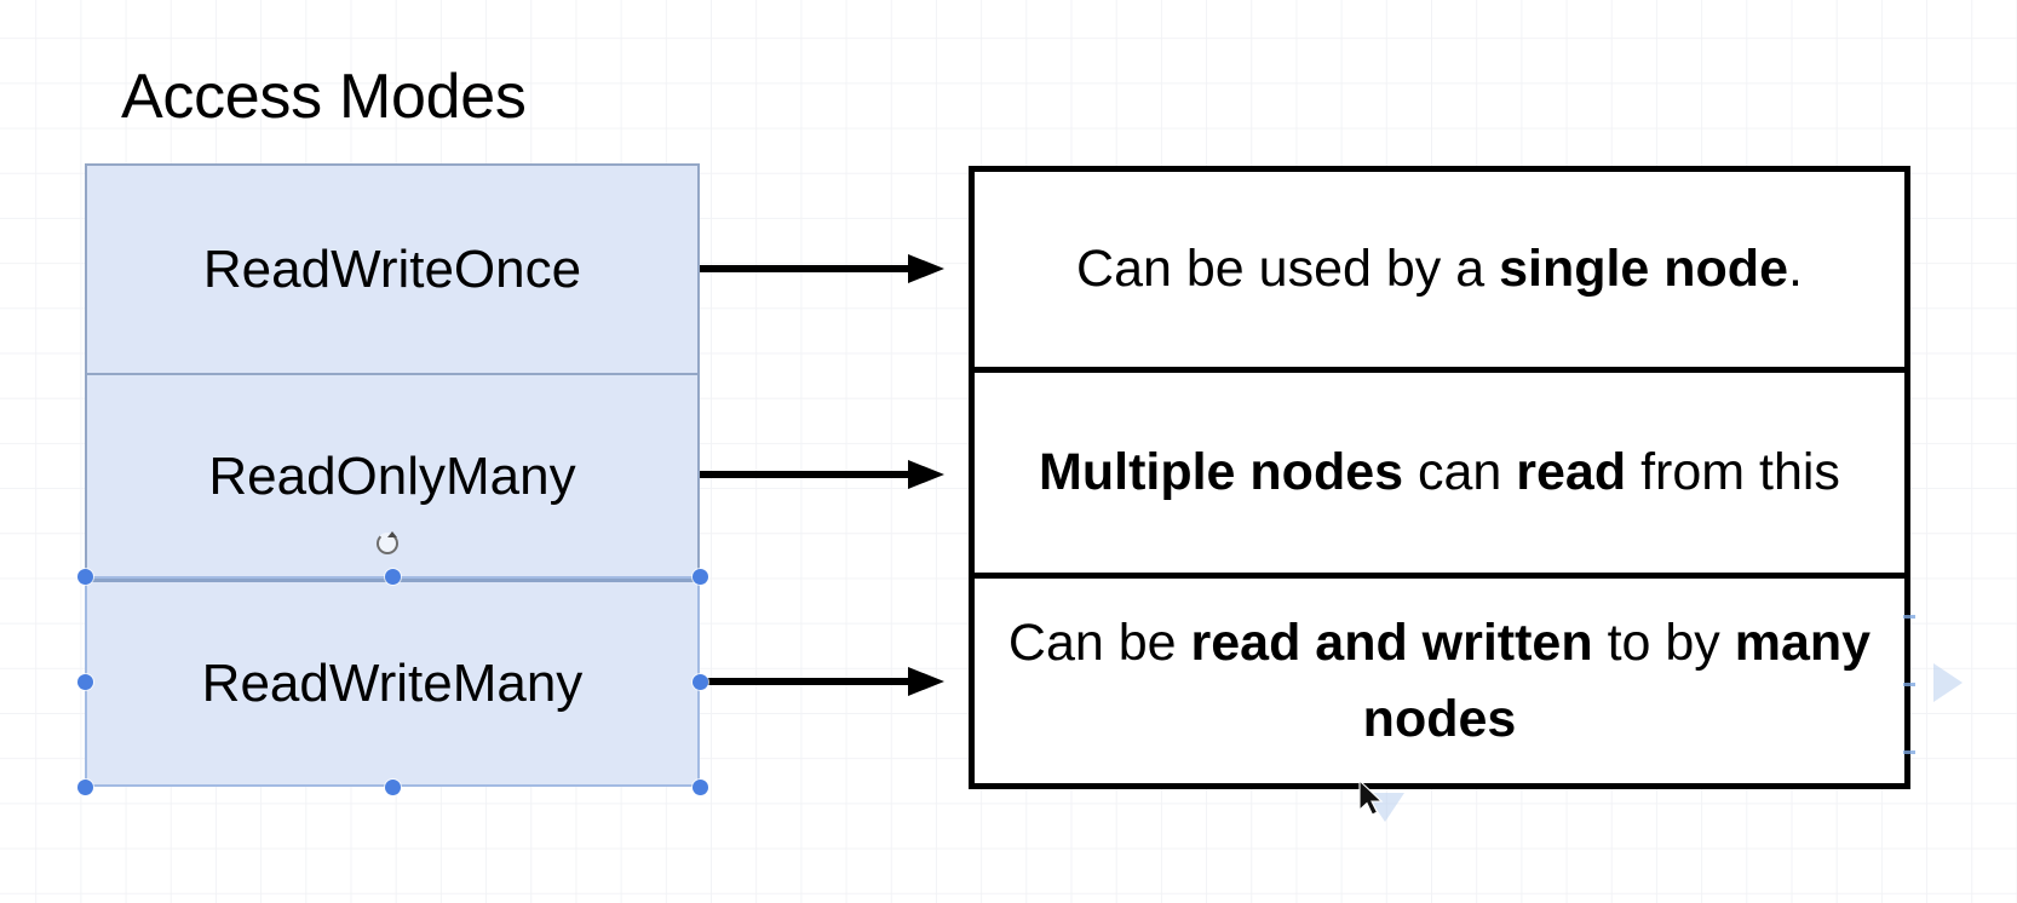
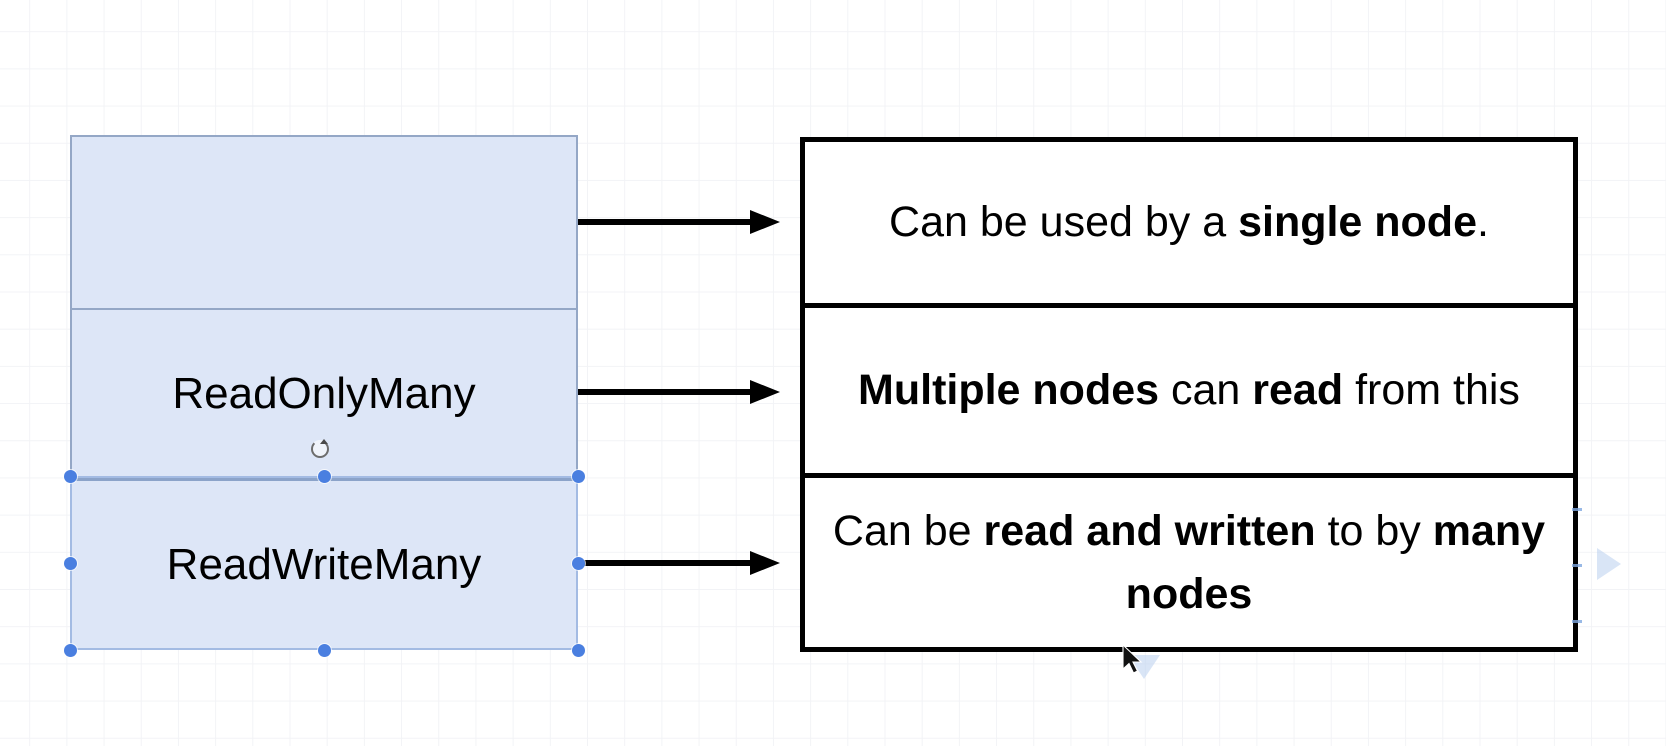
- Access Modes
- ReadWriteOnce
  ReadOnlyMany
  ReadWriteMany
  Can be used by a single node.
  Multiple nodes can read from this
  Can be read and written to by many nodes
